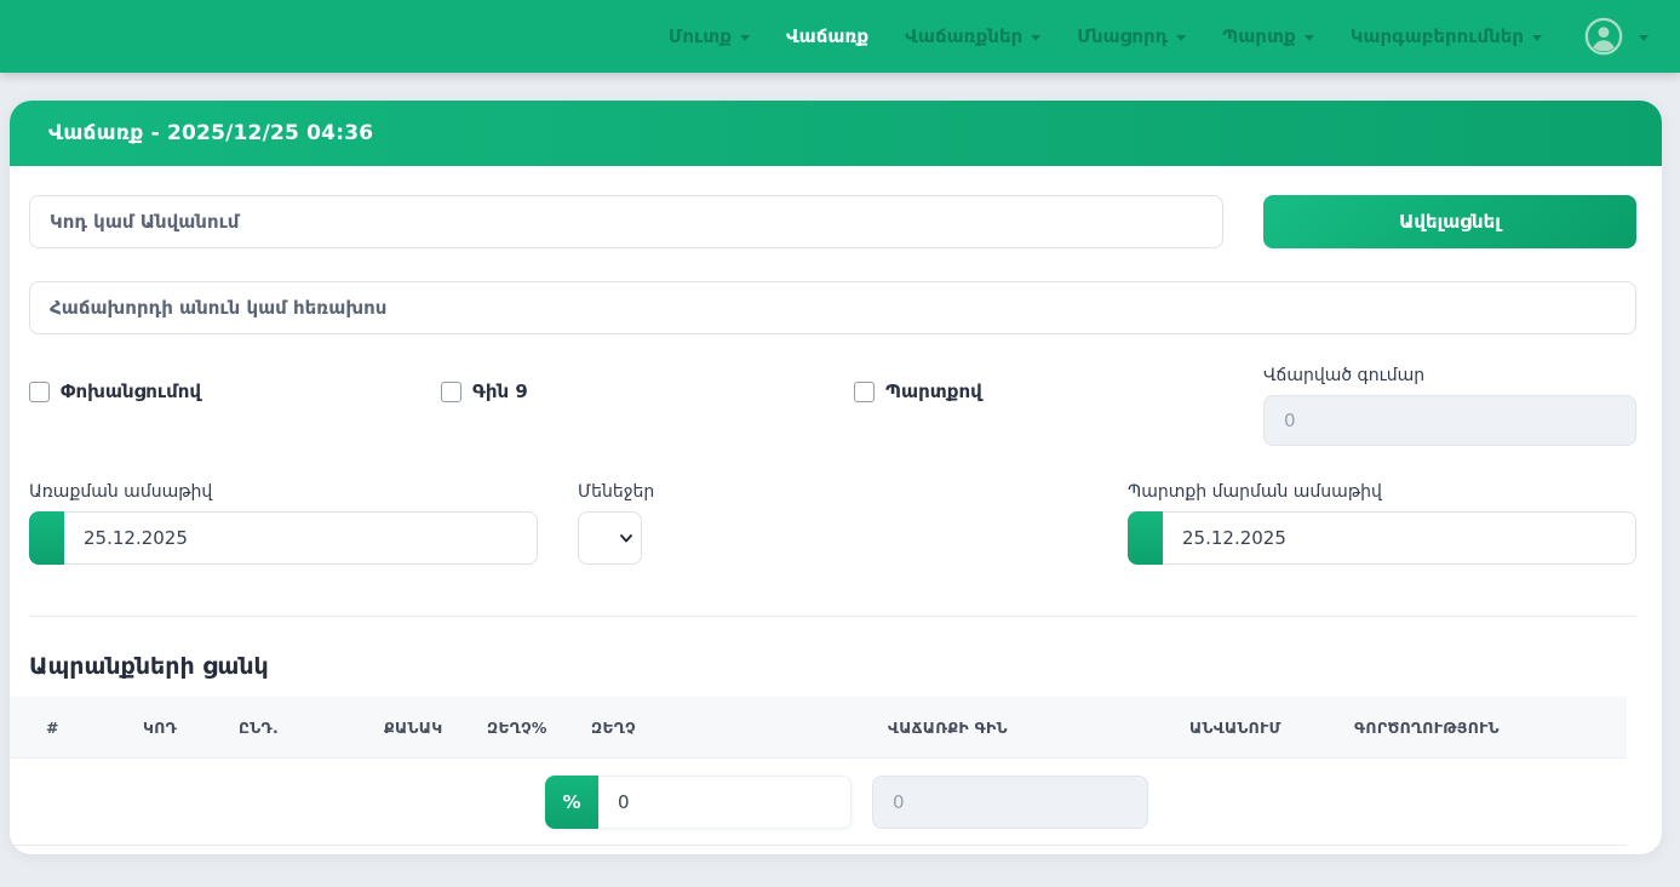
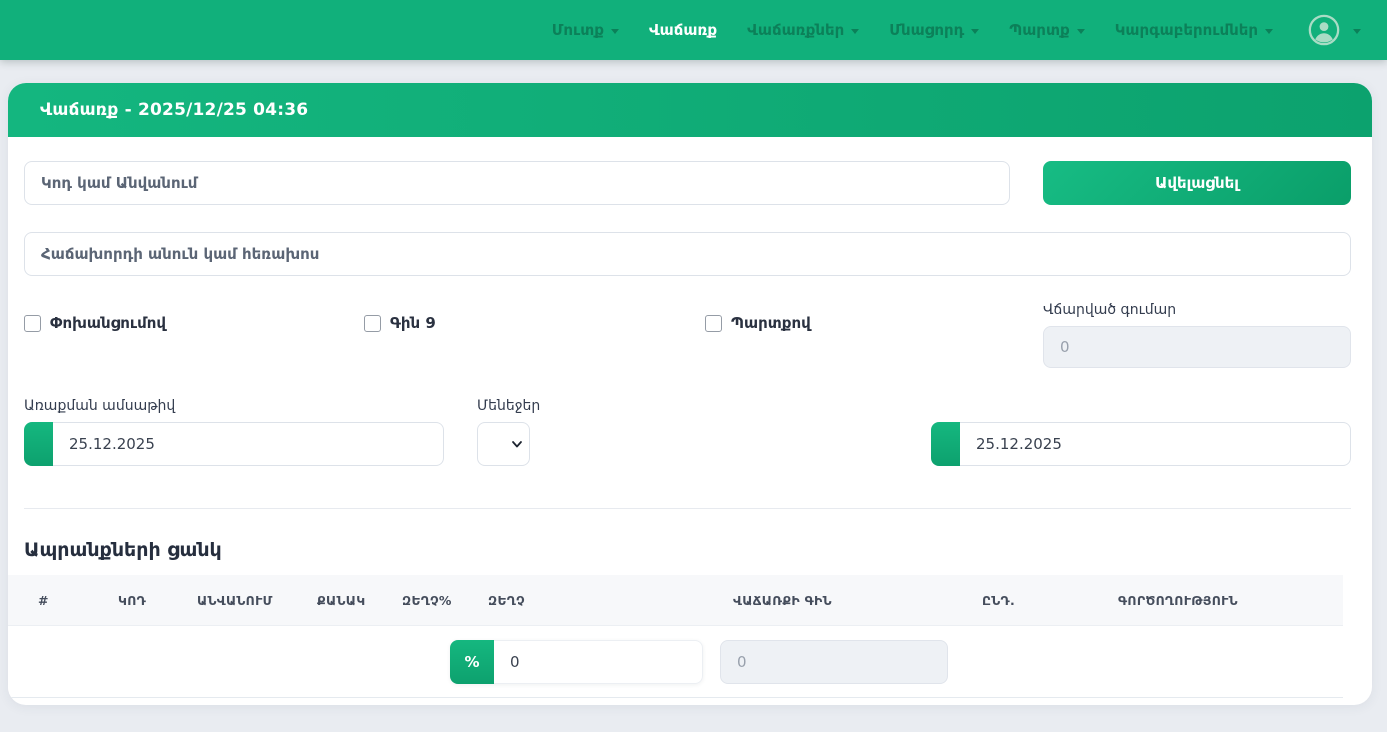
  Մուտք
  Վաճառք
  Վաճառքներ
  Մնացորդ
  Պարտք
  Կարգաբերումներ
  Վաճառք - 2025/12/25 04:36
  Կոդ կամ Անվանում
  Ավելացնել
  Հաճախորդի անուն կամ հեռախոս
  Փոխանցումով
  Գին 9
  Պարտքով
  Վճարված գումար
  0
  Առաքման ամսաթիվ
  25.12.2025
  Մենեջեր
- Պարտքի մարման ամսաթիվ
  25.12.2025
  Ապրանքների ցանկ
  #
  ԿՈԴ
- ԸՆԴ.
+ ԱՆՎԱՆՈՒՄ
  ՔԱՆԱԿ
  ԶԵՂՉ%
  ԶԵՂՉ
  ՎԱՃԱՌՔԻ ԳԻՆ
- ԱՆՎԱՆՈՒՄ
+ ԸՆԴ.
  ԳՈՐԾՈՂՈՒԹՅՈՒՆ
  %
  0
  0
